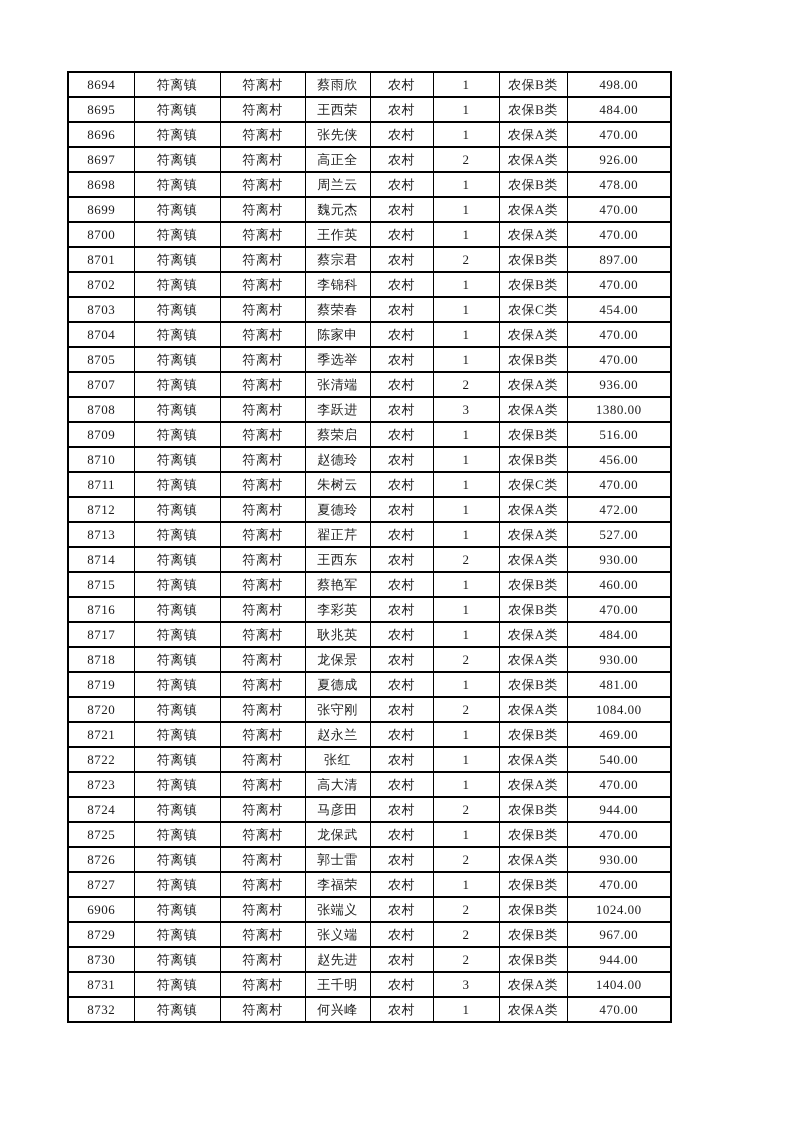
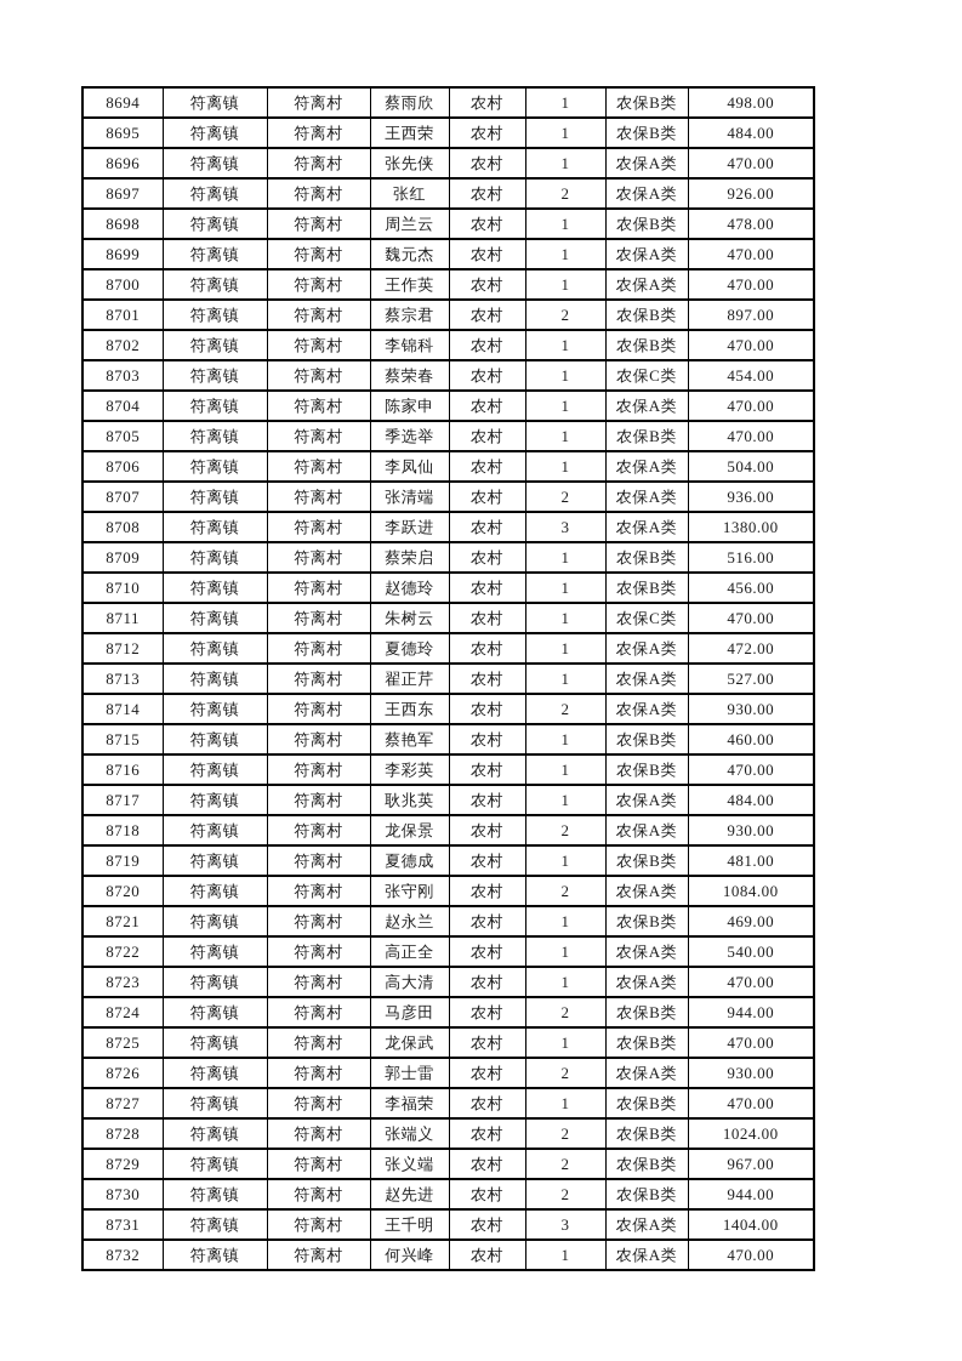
  8694	符离镇	符离村	蔡雨欣	农村	1	农保B类	498.00
  8695	符离镇	符离村	王西荣	农村	1	农保B类	484.00
  8696	符离镇	符离村	张先侠	农村	1	农保A类	470.00
- 8697	符离镇	符离村	高正全	农村	2	农保A类	926.00
+ 8697	符离镇	符离村	张红	农村	2	农保A类	926.00
  8698	符离镇	符离村	周兰云	农村	1	农保B类	478.00
  8699	符离镇	符离村	魏元杰	农村	1	农保A类	470.00
  8700	符离镇	符离村	王作英	农村	1	农保A类	470.00
  8701	符离镇	符离村	蔡宗君	农村	2	农保B类	897.00
  8702	符离镇	符离村	李锦科	农村	1	农保B类	470.00
  8703	符离镇	符离村	蔡荣春	农村	1	农保C类	454.00
  8704	符离镇	符离村	陈家申	农村	1	农保A类	470.00
  8705	符离镇	符离村	季选举	农村	1	农保B类	470.00
+ 8706	符离镇	符离村	李凤仙	农村	1	农保A类	504.00
  8707	符离镇	符离村	张清端	农村	2	农保A类	936.00
  8708	符离镇	符离村	李跃进	农村	3	农保A类	1380.00
  8709	符离镇	符离村	蔡荣启	农村	1	农保B类	516.00
  8710	符离镇	符离村	赵德玲	农村	1	农保B类	456.00
  8711	符离镇	符离村	朱树云	农村	1	农保C类	470.00
  8712	符离镇	符离村	夏德玲	农村	1	农保A类	472.00
  8713	符离镇	符离村	翟正芹	农村	1	农保A类	527.00
  8714	符离镇	符离村	王西东	农村	2	农保A类	930.00
  8715	符离镇	符离村	蔡艳军	农村	1	农保B类	460.00
  8716	符离镇	符离村	李彩英	农村	1	农保B类	470.00
  8717	符离镇	符离村	耿兆英	农村	1	农保A类	484.00
  8718	符离镇	符离村	龙保景	农村	2	农保A类	930.00
  8719	符离镇	符离村	夏德成	农村	1	农保B类	481.00
  8720	符离镇	符离村	张守刚	农村	2	农保A类	1084.00
  8721	符离镇	符离村	赵永兰	农村	1	农保B类	469.00
- 8722	符离镇	符离村	张红	农村	1	农保A类	540.00
+ 8722	符离镇	符离村	高正全	农村	1	农保A类	540.00
  8723	符离镇	符离村	高大清	农村	1	农保A类	470.00
  8724	符离镇	符离村	马彦田	农村	2	农保B类	944.00
  8725	符离镇	符离村	龙保武	农村	1	农保B类	470.00
  8726	符离镇	符离村	郭士雷	农村	2	农保A类	930.00
  8727	符离镇	符离村	李福荣	农村	1	农保B类	470.00
- 6906	符离镇	符离村	张端义	农村	2	农保B类	1024.00
+ 8728	符离镇	符离村	张端义	农村	2	农保B类	1024.00
  8729	符离镇	符离村	张义端	农村	2	农保B类	967.00
  8730	符离镇	符离村	赵先进	农村	2	农保B类	944.00
  8731	符离镇	符离村	王千明	农村	3	农保A类	1404.00
  8732	符离镇	符离村	何兴峰	农村	1	农保A类	470.00
